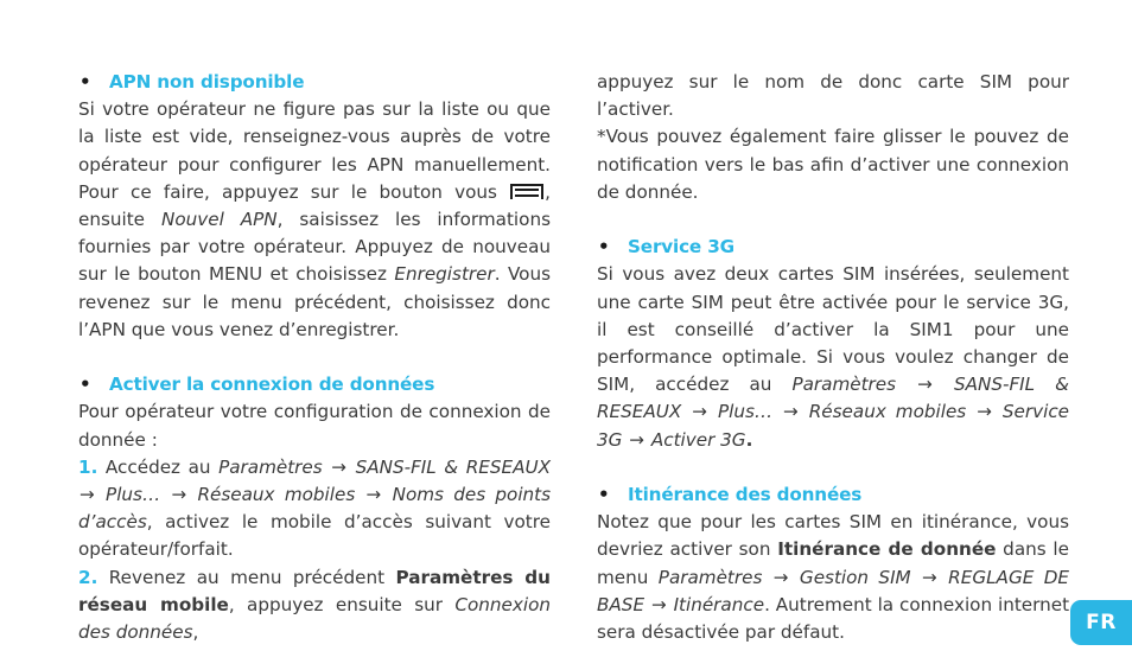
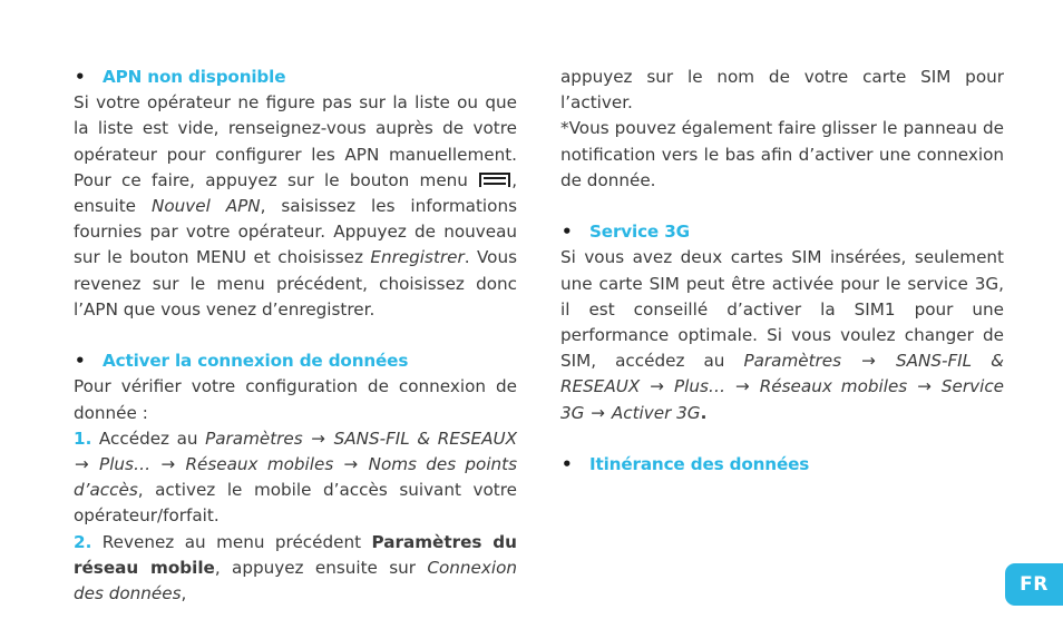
  •
  APN non disponible
- Si votre opérateur ne figure pas sur la liste ou que la liste est vide, renseignez-vous auprès de votre opérateur pour configurer les APN manuellement. Pour ce faire, appuyez sur le bouton vous , ensuite Nouvel APN, saisissez les informations fournies par votre opérateur. Appuyez de nouveau sur le bouton MENU et choisissez Enregistrer. Vous revenez sur le menu précédent, choisissez donc l’APN que vous venez d’enregistrer.
+ Si votre opérateur ne figure pas sur la liste ou que la liste est vide, renseignez-vous auprès de votre opérateur pour configurer les APN manuellement. Pour ce faire, appuyez sur le bouton menu , ensuite Nouvel APN, saisissez les informations fournies par votre opérateur. Appuyez de nouveau sur le bouton MENU et choisissez Enregistrer. Vous revenez sur le menu précédent, choisissez donc l’APN que vous venez d’enregistrer.
  •
  Activer la connexion de données
- Pour opérateur votre configuration de connexion de donnée :
+ Pour vérifier votre configuration de connexion de donnée :
  1. Accédez au Paramètres → SANS-FIL & RESEAUX → Plus… → Réseaux mobiles → Noms des points d’accès, activez le mobile d’accès suivant votre opérateur/forfait.
  2. Revenez au menu précédent Paramètres du réseau mobile, appuyez ensuite sur Connexion des données,
- appuyez sur le nom de donc carte SIM pour l’activer.
+ appuyez sur le nom de votre carte SIM pour l’activer.
- *Vous pouvez également faire glisser le pouvez de notification vers le bas afin d’activer une connexion de donnée.
+ *Vous pouvez également faire glisser le panneau de notification vers le bas afin d’activer une connexion de donnée.
  •
  Service 3G
  Si vous avez deux cartes SIM insérées, seulement une carte SIM peut être activée pour le service 3G, il est conseillé d’activer la SIM1 pour une performance optimale. Si vous voulez changer de SIM, accédez au Paramètres → SANS-FIL & RESEAUX → Plus… → Réseaux mobiles → Service 3G → Activer 3G.
  •
  Itinérance des données
- Notez que pour les cartes SIM en itinérance, vous devriez activer son Itinérance de donnée dans le menu Paramètres → Gestion SIM → REGLAGE DE BASE → Itinérance. Autrement la connexion internet sera désactivée par défaut.
  FR
